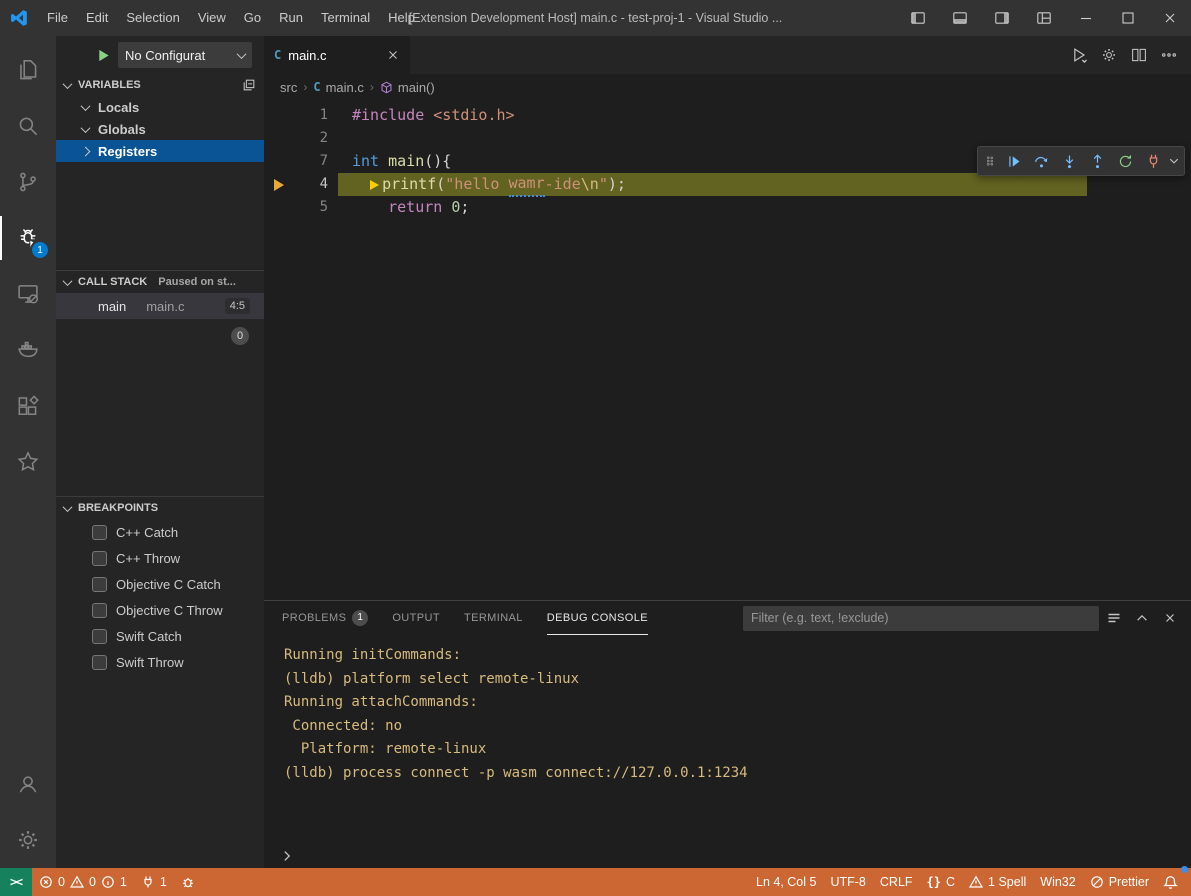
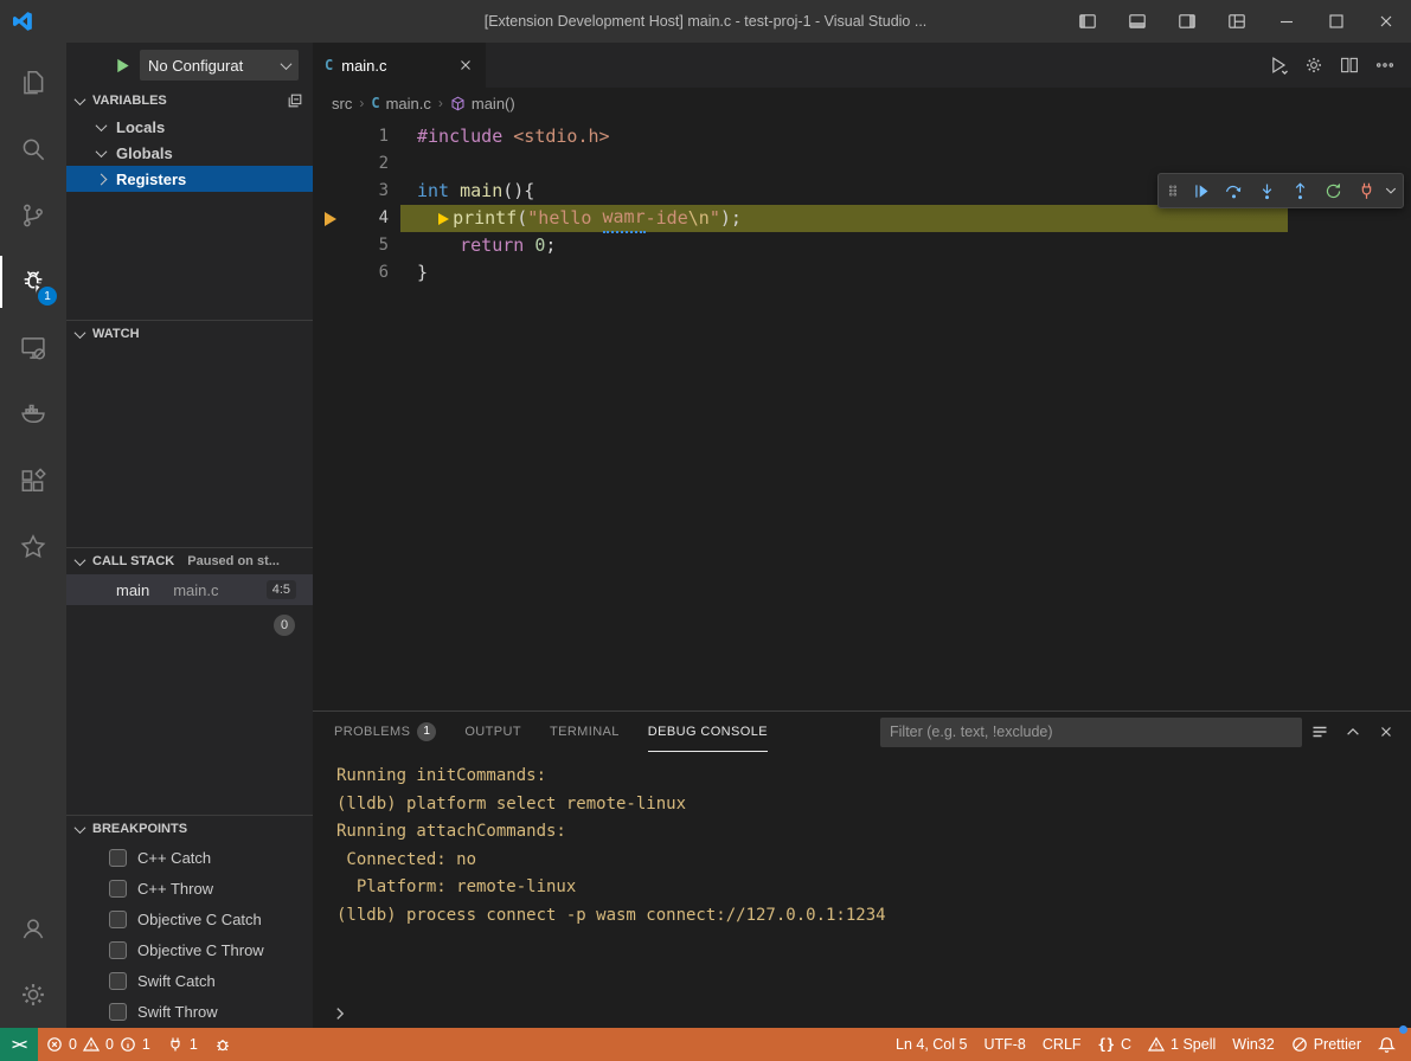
- File
- Edit
- Selection
- View
- Go
- Run
- Terminal
- Help
  [Extension Development Host] main.c - test-proj-1 - Visual Studio ...
  1
  No Configurat
  VARIABLES
  Locals
  Globals
  Registers
+ WATCH
  CALL STACK
  Paused on st...
  main
  main.c
  4:5
  0
  BREAKPOINTS
  C++ Catch
  C++ Throw
  Objective C Catch
  Objective C Throw
  Swift Catch
  Swift Throw
  C
  main.c
  src
  ›
  C
  main.c
  ›
  main()
  1
  #include
  <stdio.h>
  2
- 7
+ 3
  int
  main
  (){
  4
  printf
  (
  "hello
  wamr
  -ide
  \n
  "
  );
  5
  return
  0
  ;
+ 6
+ }
  PROBLEMS
  1
  OUTPUT
  TERMINAL
  DEBUG CONSOLE
  Filter (e.g. text, !exclude)
  Running initCommands:
  (lldb) platform select remote-linux
  Running attachCommands:
  Connected: no
  Platform: remote-linux
  (lldb) process connect -p wasm connect://127.0.0.1:1234
  ><
  0
  0
  1
  1
  Ln 4, Col 5
  UTF-8
  CRLF
  {}
  C
  1 Spell
  Win32
  Prettier
